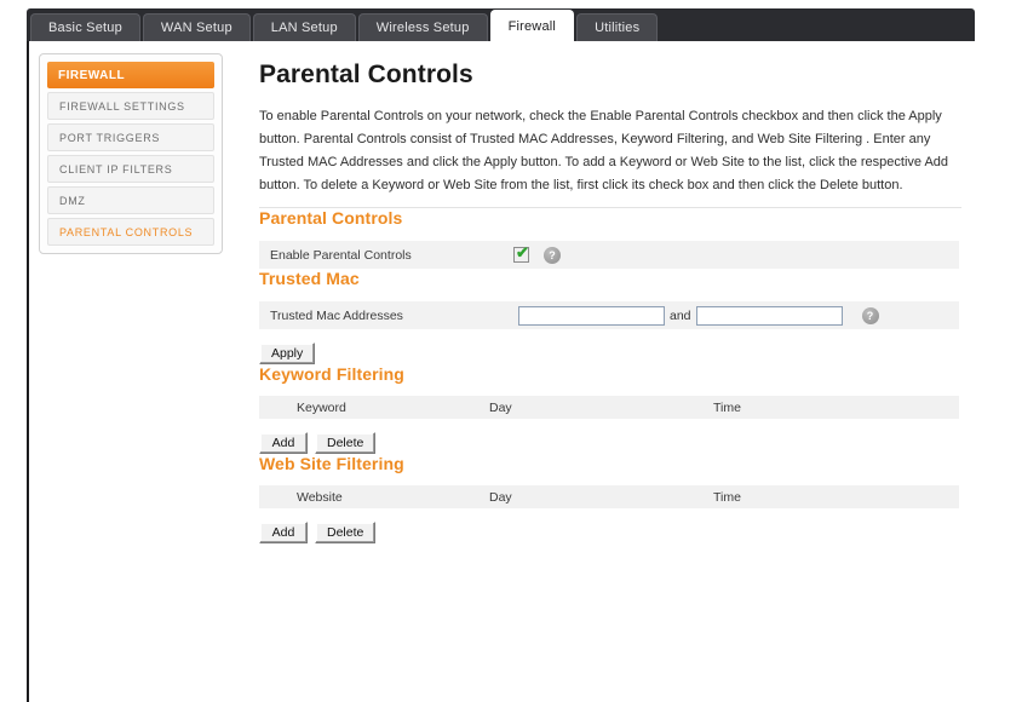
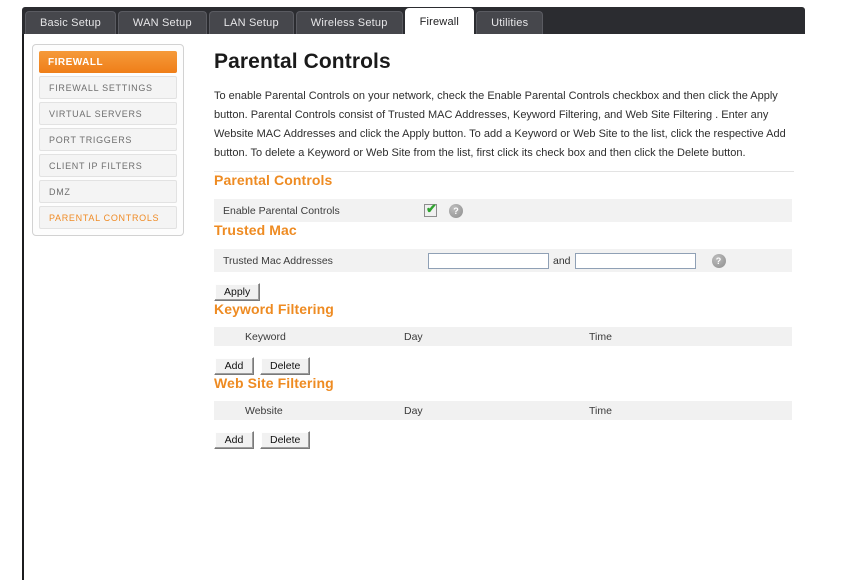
  Basic Setup
  WAN Setup
  LAN Setup
  Wireless Setup
  Firewall
  Utilities
  FIREWALL
  FIREWALL SETTINGS
+ VIRTUAL SERVERS
  PORT TRIGGERS
  CLIENT IP FILTERS
  DMZ
  PARENTAL CONTROLS
  Parental Controls
- To enable Parental Controls on your network, check the Enable Parental Controls checkbox and then click the Apply button. Parental Controls consist of Trusted MAC Addresses, Keyword Filtering, and Web Site Filtering . Enter any Trusted MAC Addresses and click the Apply button. To add a Keyword or Web Site to the list, click the respective Add button. To delete a Keyword or Web Site from the list, first click its check box and then click the Delete button.
+ To enable Parental Controls on your network, check the Enable Parental Controls checkbox and then click the Apply button. Parental Controls consist of Trusted MAC Addresses, Keyword Filtering, and Web Site Filtering . Enter any Website MAC Addresses and click the Apply button. To add a Keyword or Web Site to the list, click the respective Add button. To delete a Keyword or Web Site from the list, first click its check box and then click the Delete button.
  Parental Controls
  Enable Parental Controls
  ✔
  ?
  Trusted Mac
  Trusted Mac Addresses
  and
  ?
  Apply
  Keyword Filtering
  Keyword
  Day
  Time
  Add
  Delete
  Web Site Filtering
  Website
  Day
  Time
  Add
  Delete
